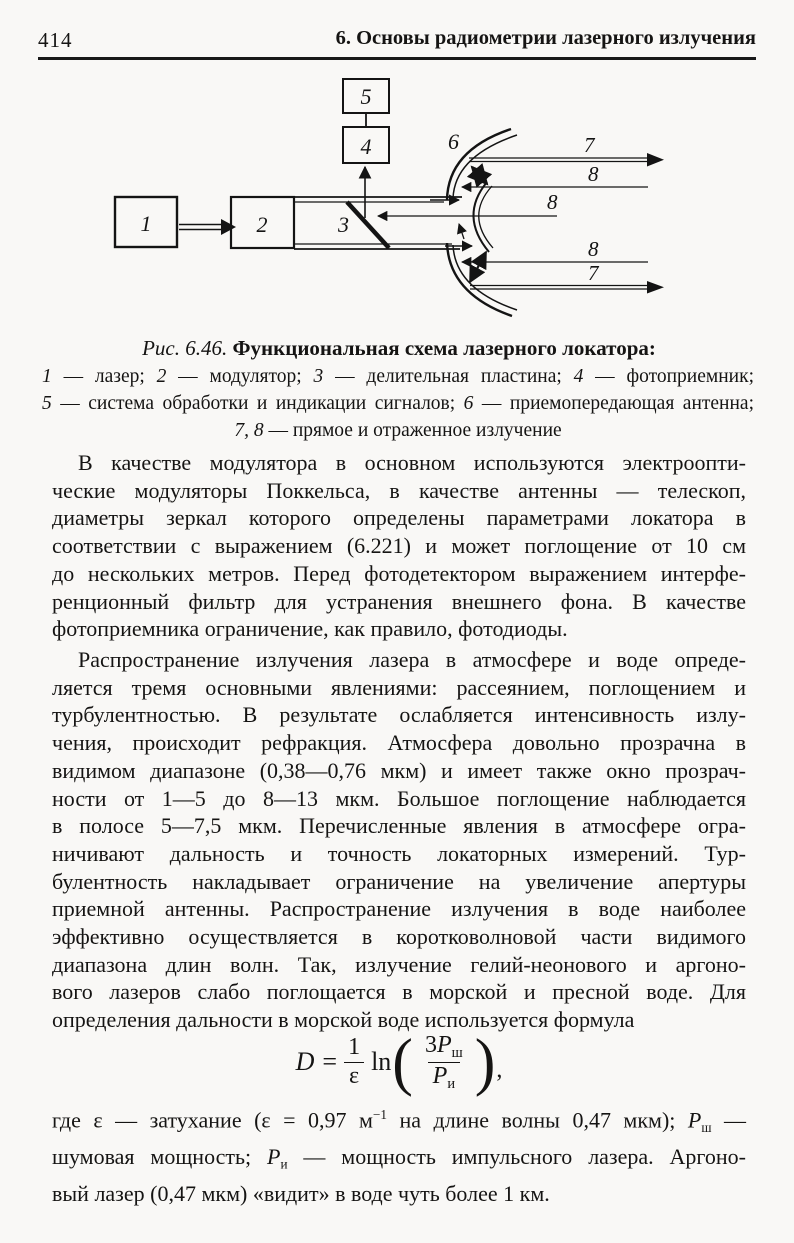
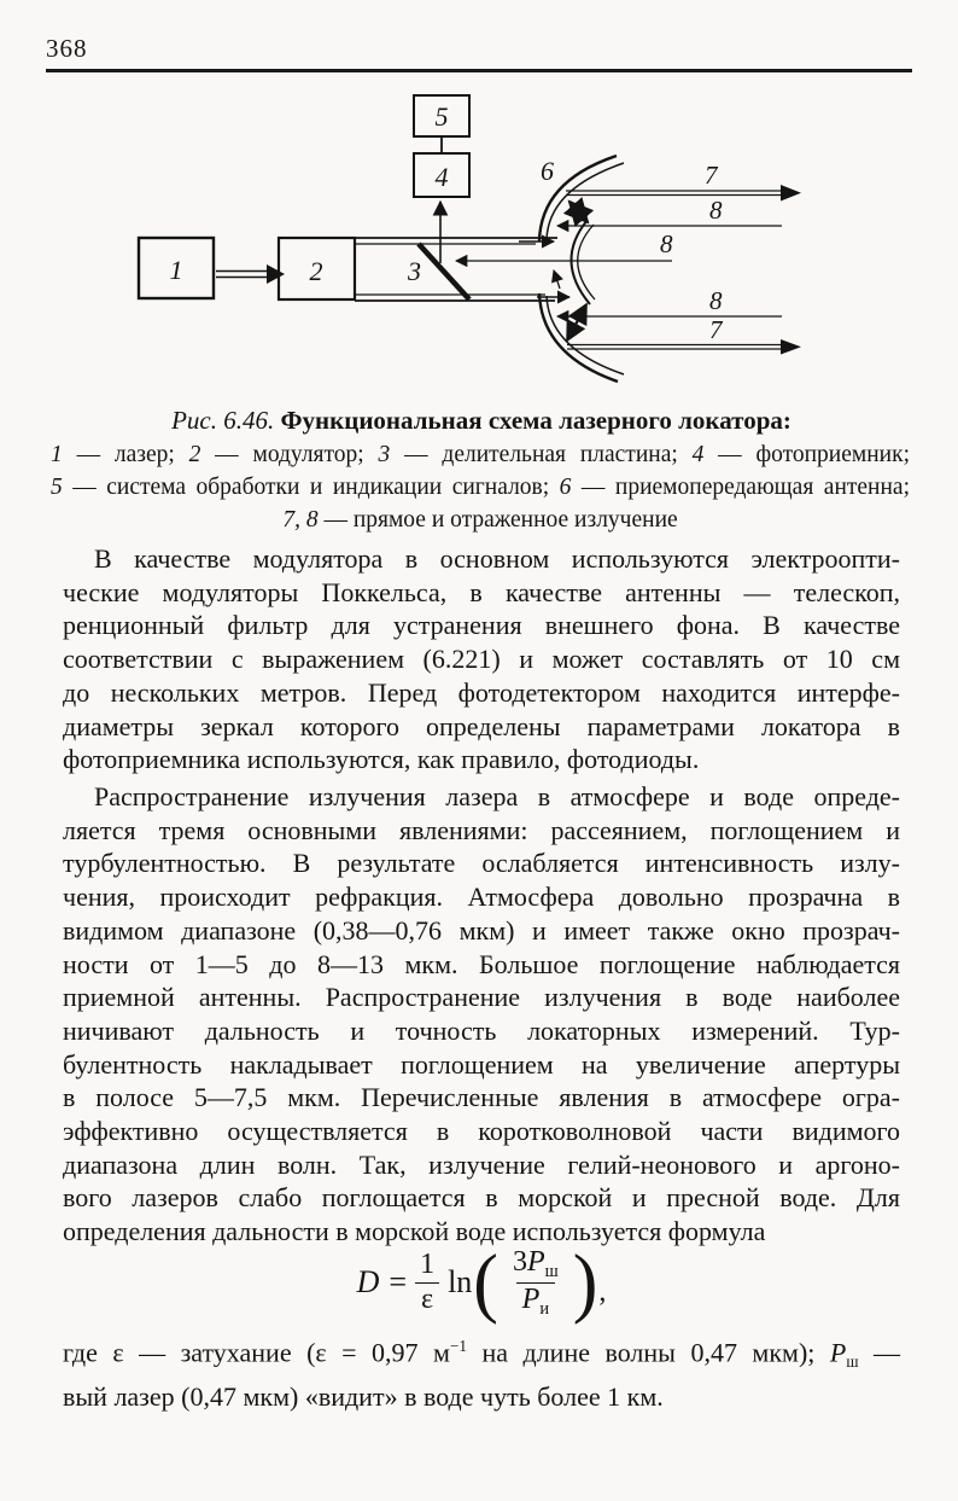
- 414
+ 368
- 6. Основы радиометрии лазерного излучения
  5
  4
  1
  2
  3
  6
  7
  7
  8
  8
  8
  Рис. 6.46. Функциональная схема лазерного локатора:
  1 — лазер; 2 — модулятор; 3 — делительная пластина; 4 — фотоприемник;
  5 — система обработки и индикации сигналов; 6 — приемопередающая антенна;
  7, 8 — прямое и отраженное излучение
  В качестве модулятора в основном используются электроопти-
  ческие модуляторы Поккельса, в качестве антенны — телескоп,
- диаметры зеркал которого определены параметрами локатора в
+ ренционный фильтр для устранения внешнего фона. В качестве
- соответствии с выражением (6.221) и может поглощение от 10 см
+ соответствии с выражением (6.221) и может составлять от 10 см
- до нескольких метров. Перед фотодетектором выражением интерфе-
+ до нескольких метров. Перед фотодетектором находится интерфе-
- ренционный фильтр для устранения внешнего фона. В качестве
+ диаметры зеркал которого определены параметрами локатора в
- фотоприемника ограничение, как правило, фотодиоды.
+ фотоприемника используются, как правило, фотодиоды.
  Распространение излучения лазера в атмосфере и воде опреде-
  ляется тремя основными явлениями: рассеянием, поглощением и
  турбулентностью. В результате ослабляется интенсивность излу-
  чения, происходит рефракция. Атмосфера довольно прозрачна в
  видимом диапазоне (0,38—0,76 мкм) и имеет также окно прозрач-
  ности от 1—5 до 8—13 мкм. Большое поглощение наблюдается
- в полосе 5—7,5 мкм. Перечисленные явления в атмосфере огра-
+ приемной антенны. Распространение излучения в воде наиболее
  ничивают дальность и точность локаторных измерений. Тур-
- булентность накладывает ограничение на увеличение апертуры
+ булентность накладывает поглощением на увеличение апертуры
- приемной антенны. Распространение излучения в воде наиболее
+ в полосе 5—7,5 мкм. Перечисленные явления в атмосфере огра-
  эффективно осуществляется в коротковолновой части видимого
  диапазона длин волн. Так, излучение гелий-неонового и аргоно-
  вого лазеров слабо поглощается в морской и пресной воде. Для
  определения дальности в морской воде используется формула
  D
  =
  1
  ε
  ln
  (
  3Pш
  Pи
  )
  ,
  где ε — затухание (ε = 0,97 м−1 на длине волны 0,47 мкм); Рш —
- шумовая мощность; Ри — мощность импульсного лазера. Аргоно-
  вый лазер (0,47 мкм) «видит» в воде чуть более 1 км.
